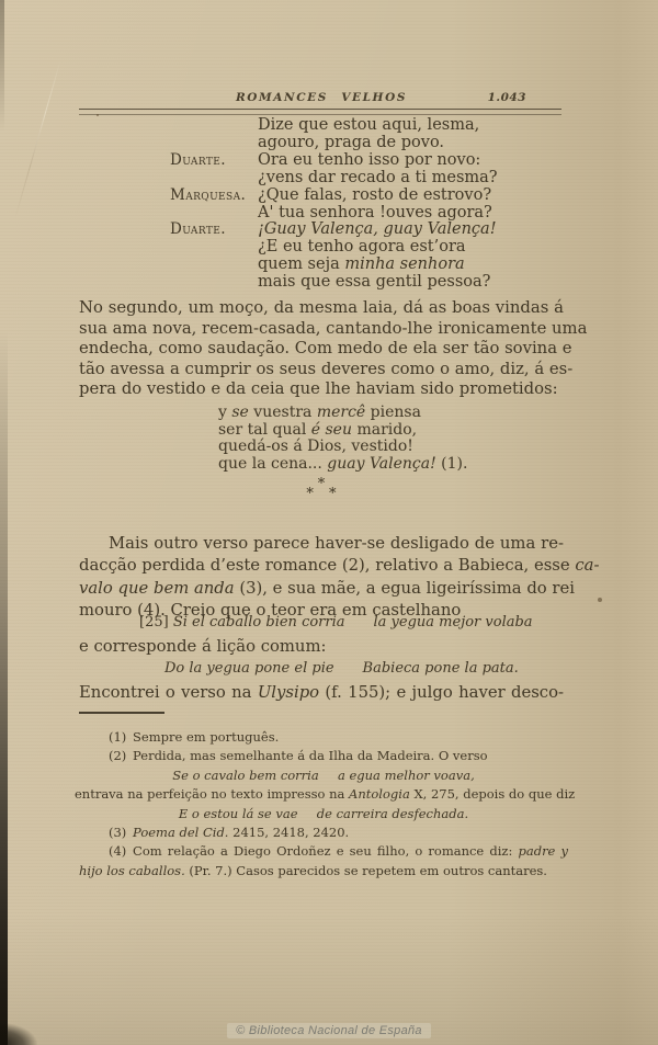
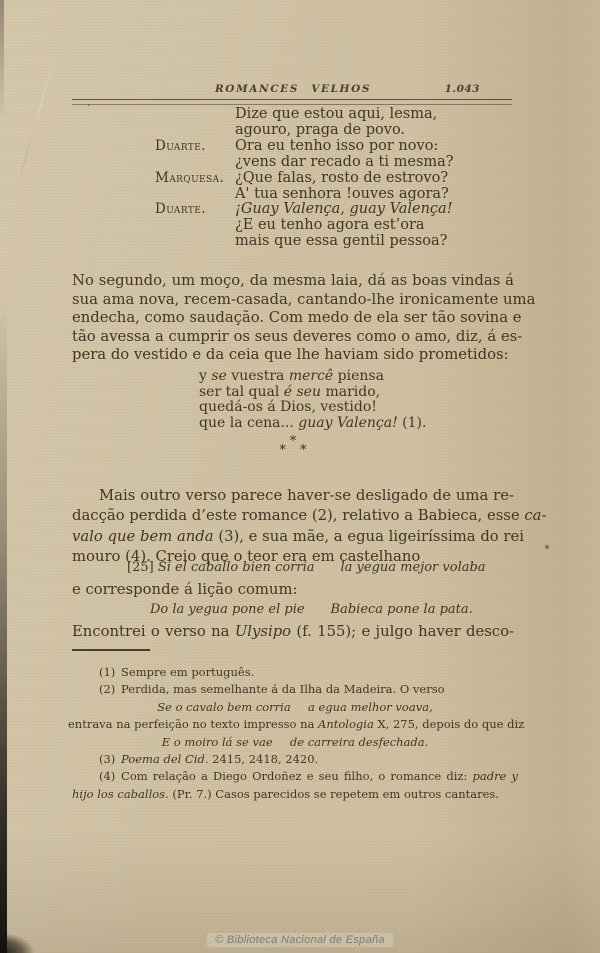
  ROMANCES VELHOS
  1.043
  Dize que estou aqui, lesma,
  agouro, praga de povo.
  Duarte.
  Ora eu tenho isso por novo:
  ¿vens dar recado a ti mesma?
  Marquesa.
  ¿Que falas, rosto de estrovo?
  A' tua senhora !ouves agora?
  Duarte.
  ¡Guay Valença, guay Valença!
  ¿E eu tenho agora est’ora
- quem seja minha senhora
  mais que essa gentil pessoa?
  No segundo, um moço, da mesma laia, dá as boas vindas á
  sua ama nova, recem-casada, cantando-lhe ironicamente uma
  endecha, como saudação. Com medo de ela ser tão sovina e
  tão avessa a cumprir os seus deveres como o amo, diz, á es-
  pera do vestido e da ceia que lhe haviam sido prometidos:
  y se vuestra mercê piensa
  ser tal qual é seu marido,
  quedá-os á Dios, vestido!
  que la cena... guay Valença! (1).
  *
  * *
  Mais outro verso parece haver-se desligado de uma re-
  dacção perdida d’este romance (2), relativo a Babieca, esse ca-
  valo que bem anda (3), e sua mãe, a egua ligeiríssima do rei
  mouro (4). Creio que o teor era em castelhano
  [25] Si el caballo bien corria la yegua mejor volaba
  e corresponde á lição comum:
  Do la yegua pone el pie Babieca pone la pata.
  Encontrei o verso na Ulysipo (f. 155); e julgo haver desco-
  (1) Sempre em português.
  (2) Perdida, mas semelhante á da Ilha da Madeira. O verso
  Se o cavalo bem corria a egua melhor voava,
  entrava na perfeição no texto impresso na Antologia X, 275, depois do que diz
- E o estou lá se vae de carreira desfechada.
+ E o moiro lá se vae de carreira desfechada.
  (3) Poema del Cid. 2415, 2418, 2420.
  (4) Com relação a Diego Ordoñez e seu filho, o romance diz: padre y hijo los caballos. (Pr. 7.) Casos parecidos se repetem em outros cantares.
  © Biblioteca Nacional de España
